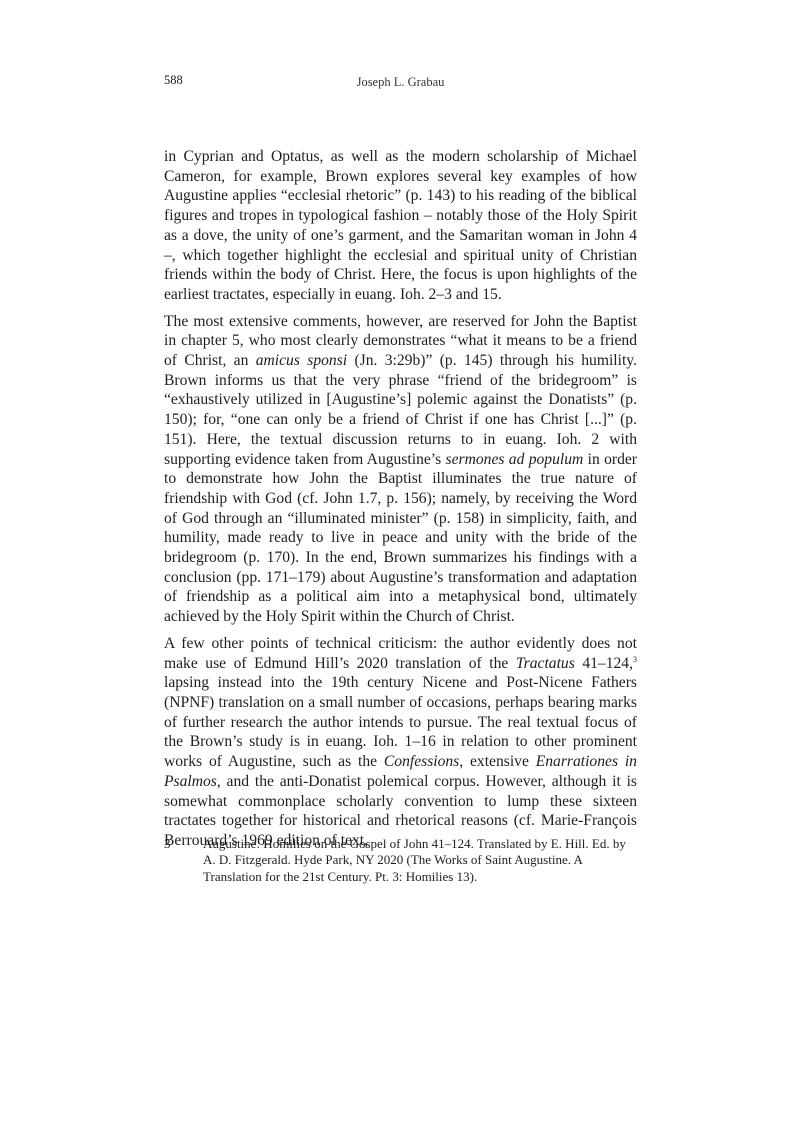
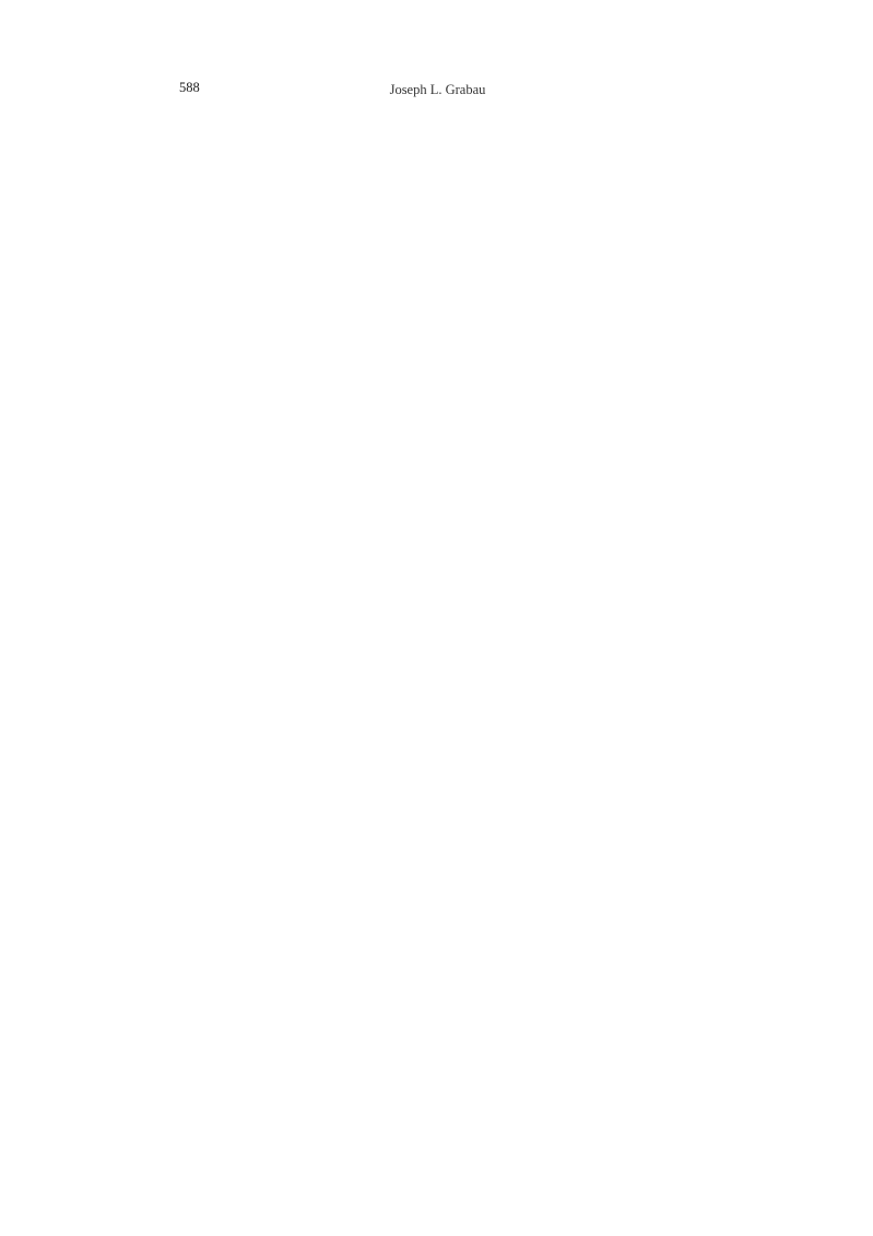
  588
  Joseph L. Grabau
- in Cyprian and Optatus, as well as the modern scholarship of Michael Cam­eron, for example, Brown explores several key examples of how Augustine applies “ecclesial rhetoric” (p. 143) to his reading of the biblical figures and tropes in typological fashion – notably those of the Holy Spirit as a dove, the unity of one’s garment, and the Samaritan woman in John 4 –, which together highlight the ecclesial and spiritual unity of Christian friends within the body of Christ. Here, the focus is upon highlights of the earliest tractates, especially in euang. Ioh. 2–3 and 15.
- The most extensive comments, however, are reserved for John the Baptist in chapter 5, who most clearly demonstrates “what it means to be a friend of Christ, an amicus sponsi (Jn. 3:29b)” (p. 145) through his humility. Brown informs us that the very phrase “friend of the bridegroom” is “exhaustively utilized in [Augustine’s] polemic against the Donatists” (p. 150); for, “one can only be a friend of Christ if one has Christ [...]” (p. 151). Here, the textual discussion returns to in euang. Ioh. 2 with supporting evidence taken from Augustine’s sermones ad populum in order to demonstrate how John the Baptist illuminates the true nature of friendship with God (cf. John 1.7, p. 156); namely, by receiving the Word of God through an “illuminated minister” (p. 158) in simplicity, faith, and humility, made ready to live in peace and unity with the bride of the bridegroom (p. 170). In the end, Brown summa­rizes his findings with a conclusion (pp. 171–179) about Augustine’s trans­formation and adaptation of friendship as a political aim into a metaphysical bond, ultimately achieved by the Holy Spirit within the Church of Christ.
- A few other points of technical criticism: the author evidently does not make use of Edmund Hill’s 2020 translation of the Tractatus 41–124,3 lapsing in­stead into the 19th century Nicene and Post-Nicene Fathers (NPNF) trans­lation on a small number of occasions, perhaps bearing marks of further research the author intends to pursue. The real textual focus of the Brown’s study is in euang. Ioh. 1–16 in relation to other prominent works of Augus­tine, such as the Confessions, extensive Enarrationes in Psalmos, and the anti-Donatist polemical corpus. However, although it is somewhat commonplace scholarly convention to lump these sixteen tractates together for historical and rhetorical reasons (cf. Marie-François Berrouard’s 1969 edition of text,
- 3
- Augustine: Homilies on the Gospel of John 41–124. Translated by E. Hill. Ed. by A. D. Fitzgerald. Hyde Park, NY 2020 (The Works of Saint Augustine. A Translation for the 21st Century. Pt. 3: Homilies 13).
